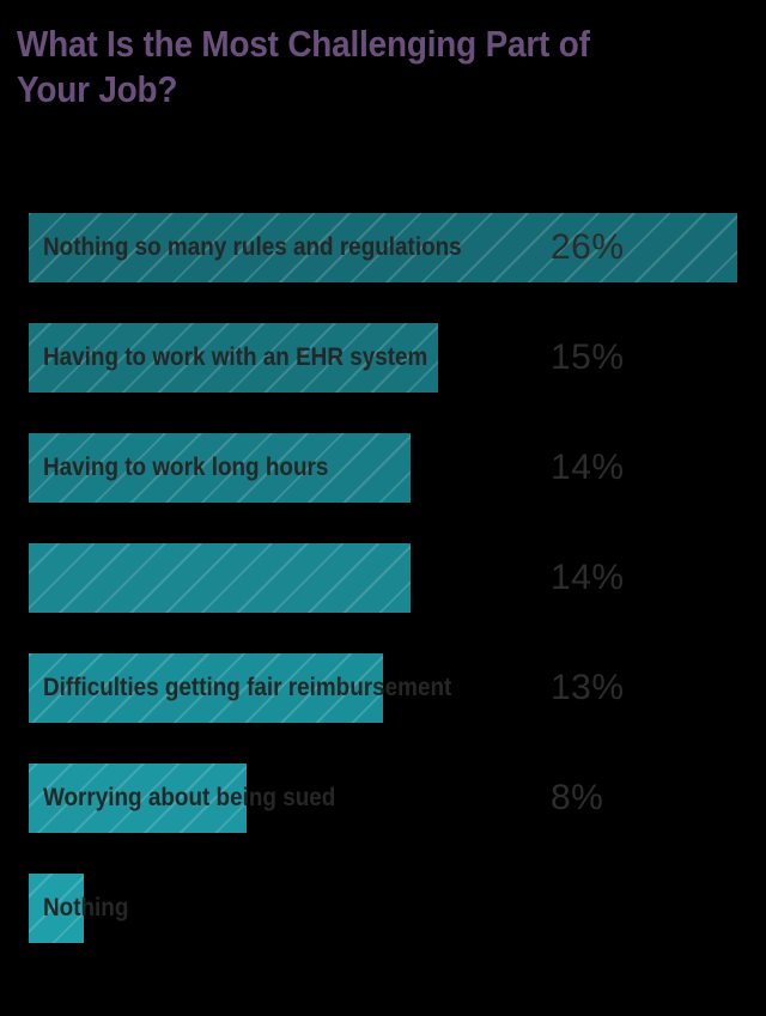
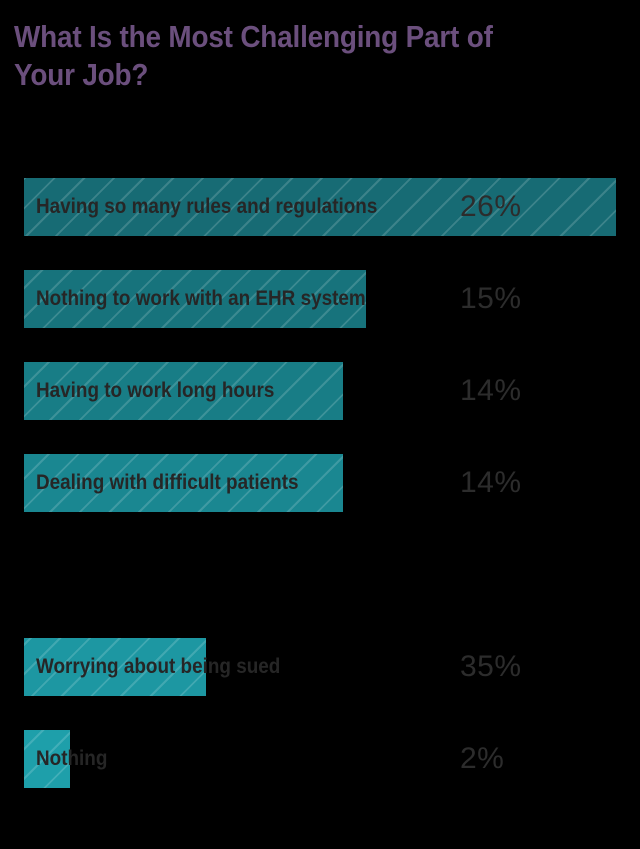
  What Is the Most Challenging Part of
  Your Job?
- Nothing so many rules and regulations
+ Having so many rules and regulations
  26%
- Having to work with an EHR system
+ Nothing to work with an EHR system
  15%
  Having to work long hours
  14%
+ Dealing with difficult patients
  14%
- Difficulties getting fair reimbursement
- 13%
  Worrying about being sued
- 8%
+ 35%
  Nothing
+ 2%
